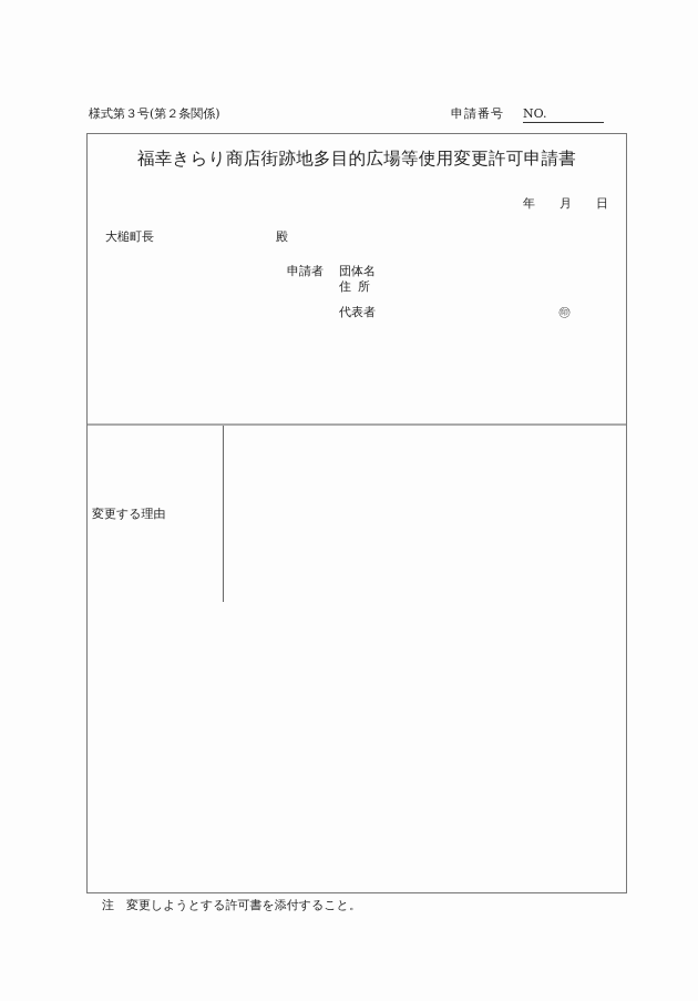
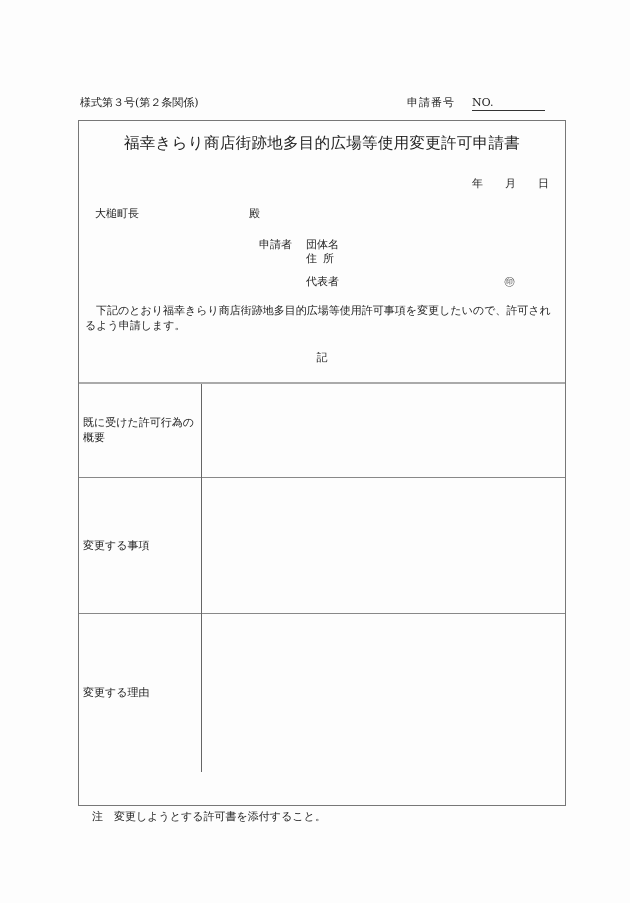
  様式第３号(第２条関係)
  申請番号
  NO.
  福幸きらり商店街跡地多目的広場等使用変更許可申請書
  年 月 日
  大槌町長
  殿
  申請者
  団体名
  住所
  代表者
  ㊞
+ 下記のとおり福幸きらり商店街跡地多目的広場等使用許可事項を変更したいので、許可されるよう申請します。
+ 記
+ 既に受けた許可行為の概要
+ 変更する事項
  変更する理由
  注 変更しようとする許可書を添付すること。
